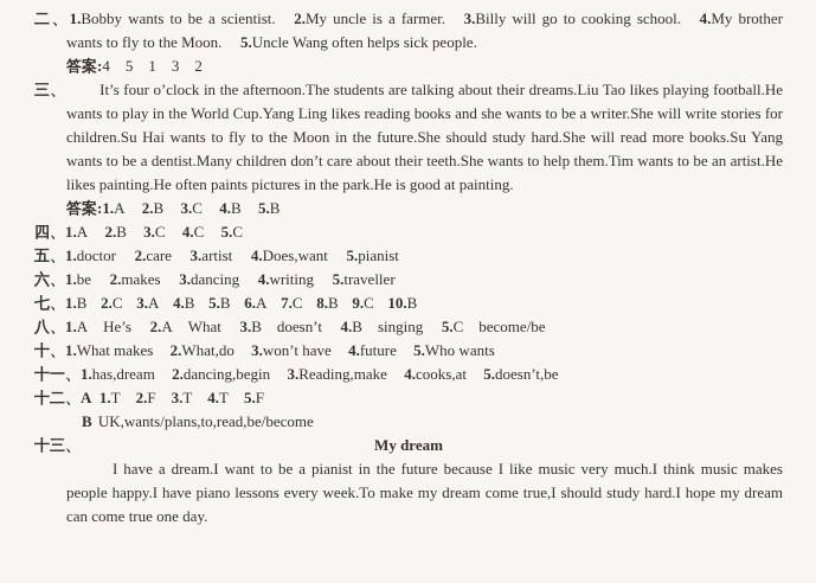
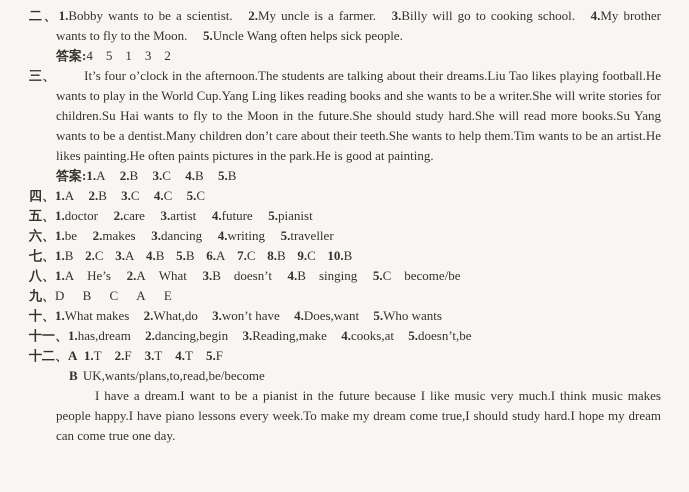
  二、1.Bobby wants to be a scientist. 2.My uncle is a farmer. 3.Billy will go to cooking school. 4.My brother wants to fly to the Moon. 5.Uncle Wang often helps sick people.
  答案:4 5 1 3 2
  三、 It’s four o’clock in the afternoon.The students are talking about their dreams.Liu Tao likes playing football.He wants to play in the World Cup.Yang Ling likes reading books and she wants to be a writer.She will write stories for children.Su Hai wants to fly to the Moon in the future.She should study hard.She will read more books.Su Yang wants to be a dentist.Many children don’t care about their teeth.She wants to help them.Tim wants to be an artist.He likes painting.He often paints pictures in the park.He is good at painting.
  答案:1.A 2.B 3.C 4.B 5.B
  四、1.A 2.B 3.C 4.C 5.C
- 五、1.doctor 2.care 3.artist 4.Does,want 5.pianist
+ 五、1.doctor 2.care 3.artist 4.future 5.pianist
  六、1.be 2.makes 3.dancing 4.writing 5.traveller
  七、1.B 2.C 3.A 4.B 5.B 6.A 7.C 8.B 9.C 10.B
  八、1.A He’s 2.A What 3.B doesn’t 4.B singing 5.C become/be
+ 九、D B C A E
- 十、1.What makes 2.What,do 3.won’t have 4.future 5.Who wants
+ 十、1.What makes 2.What,do 3.won’t have 4.Does,want 5.Who wants
  十一、1.has,dream 2.dancing,begin 3.Reading,make 4.cooks,at 5.doesn’t,be
  十二、A 1.T 2.F 3.T 4.T 5.F
  B UK,wants/plans,to,read,be/become
- 十三、
- My dream
  I have a dream.I want to be a pianist in the future because I like music very much.I think music makes people happy.I have piano lessons every week.To make my dream come true,I should study hard.I hope my dream can come true one day.
